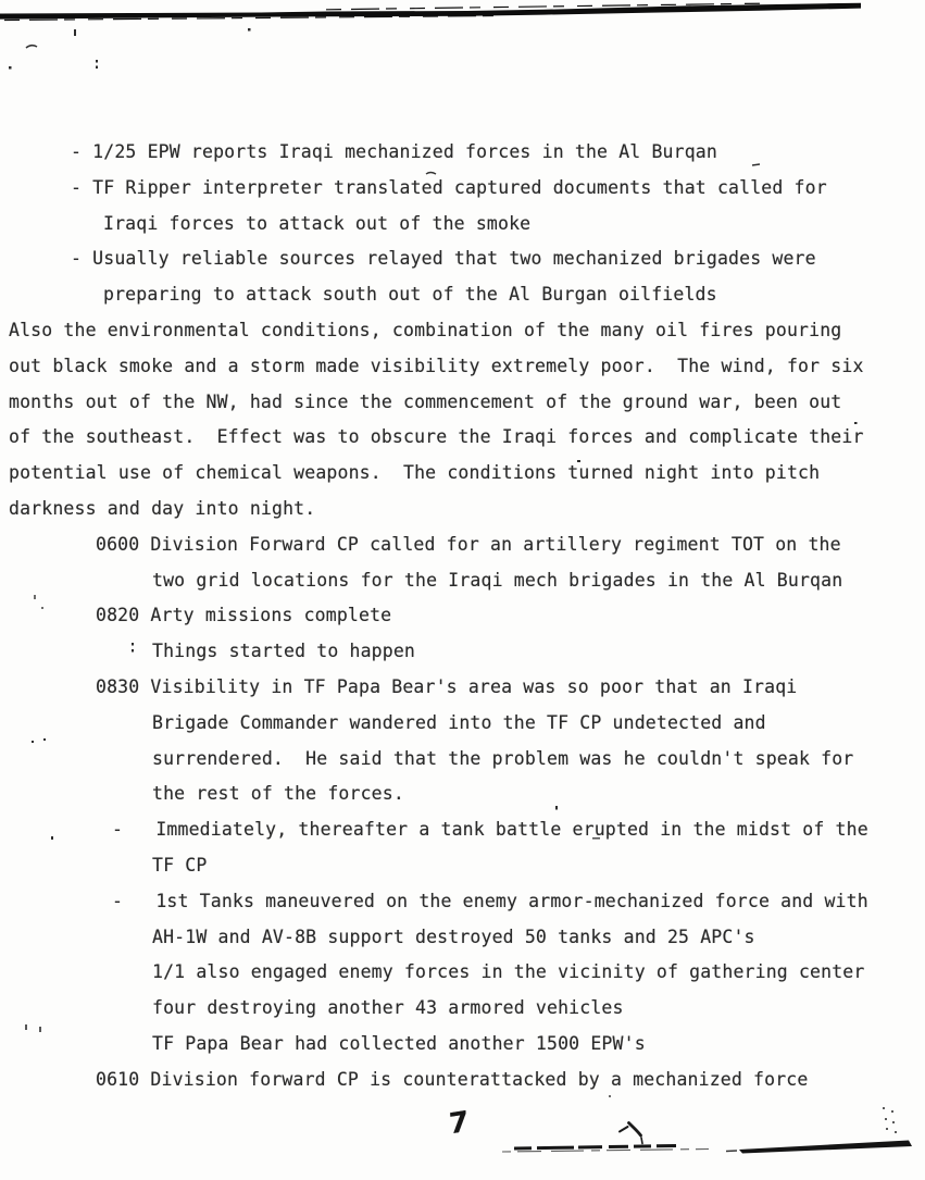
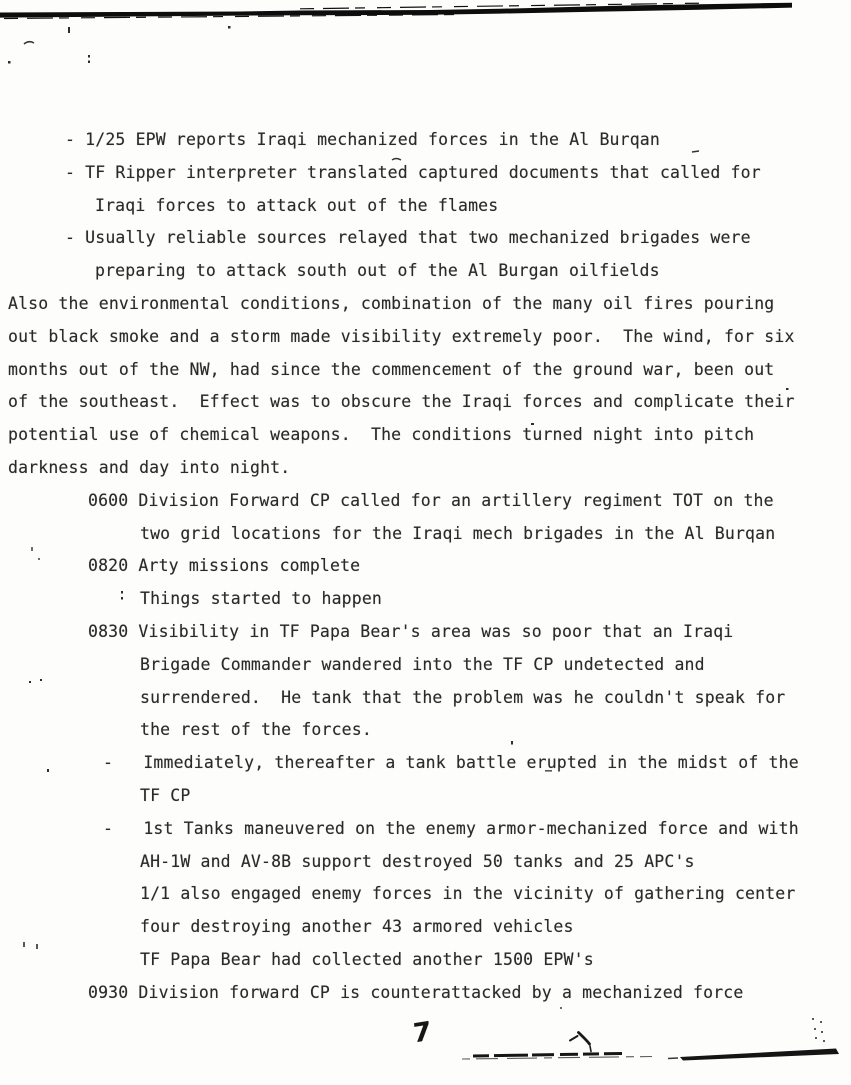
  - 1/25 EPW reports Iraqi mechanized forces in the Al Burqan
  - TF Ripper interpreter translated captured documents that called for
- Iraqi forces to attack out of the smoke
+ Iraqi forces to attack out of the flames
  - Usually reliable sources relayed that two mechanized brigades were
  preparing to attack south out of the Al Burgan oilfields
  Also the environmental conditions, combination of the many oil fires pouring
  out black smoke and a storm made visibility extremely poor. The wind, for six
  months out of the NW, had since the commencement of the ground war, been out
  of the southeast. Effect was to obscure the Iraqi forces and complicate their
  potential use of chemical weapons. The conditions turned night into pitch
  darkness and day into night.
  0600 Division Forward CP called for an artillery regiment TOT on the
  two grid locations for the Iraqi mech brigades in the Al Burqan
  0820 Arty missions complete
  Things started to happen
  0830 Visibility in TF Papa Bear's area was so poor that an Iraqi
  Brigade Commander wandered into the TF CP undetected and
- surrendered. He said that the problem was he couldn't speak for
+ surrendered. He tank that the problem was he couldn't speak for
  the rest of the forces.
  - Immediately, thereafter a tank battle erupted in the midst of the
  TF CP
  - 1st Tanks maneuvered on the enemy armor-mechanized force and with
  AH-1W and AV-8B support destroyed 50 tanks and 25 APC's
  1/1 also engaged enemy forces in the vicinity of gathering center
  four destroying another 43 armored vehicles
  TF Papa Bear had collected another 1500 EPW's
- 0610 Division forward CP is counterattacked by a mechanized force
+ 0930 Division forward CP is counterattacked by a mechanized force
